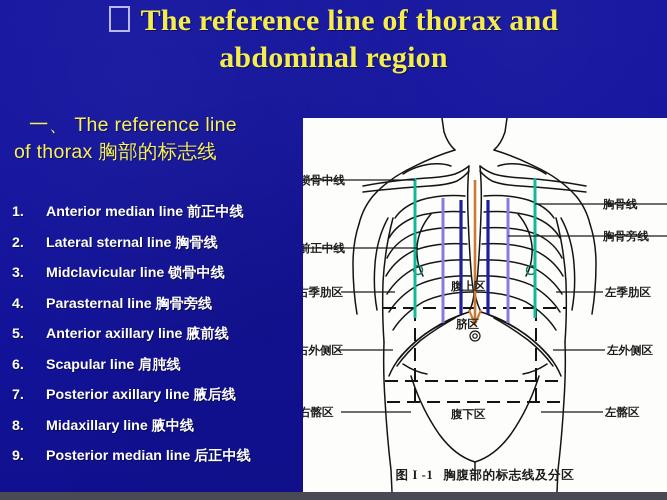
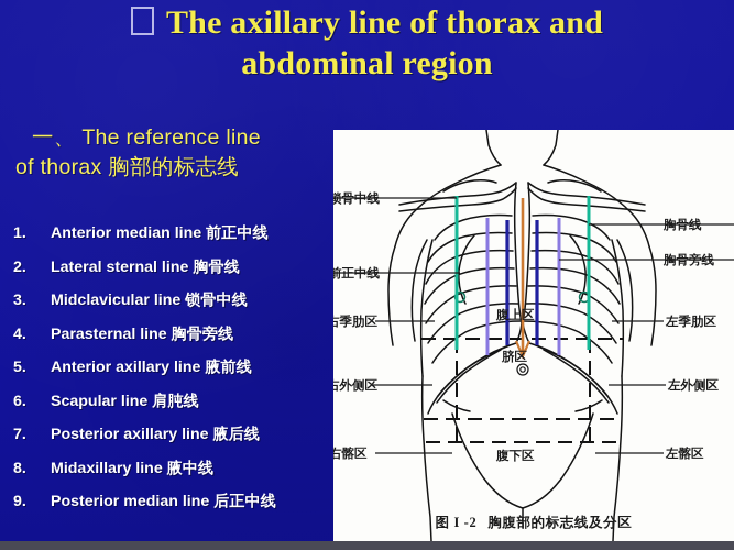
- The reference line of thorax and
+ The axillary line of thorax and
  abdominal region
  一、 The reference line
  of thorax 胸部的标志线
  1.
  Anterior median line 前正中线
  2.
  Lateral sternal line 胸骨线
  3.
  Midclavicular line 锁骨中线
  4.
  Parasternal line 胸骨旁线
  5.
  Anterior axillary line 腋前线
  6.
  Scapular line 肩肫线
  7.
  Posterior axillary line 腋后线
  8.
  Midaxillary line 腋中线
  9.
  Posterior median line 后正中线
  锁骨中线
  前正中线
  胸骨线
  胸骨旁线
  右季肋区
  左季肋区
  右外侧区
  左外侧区
  右髂区
  左髂区
  腹上区
  脐区
  腹下区
- 图 I -1 胸腹部的标志线及分区
+ 图 I -2 胸腹部的标志线及分区
